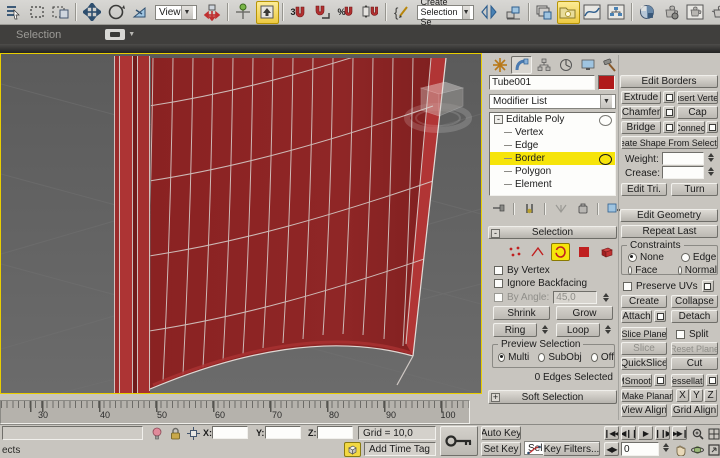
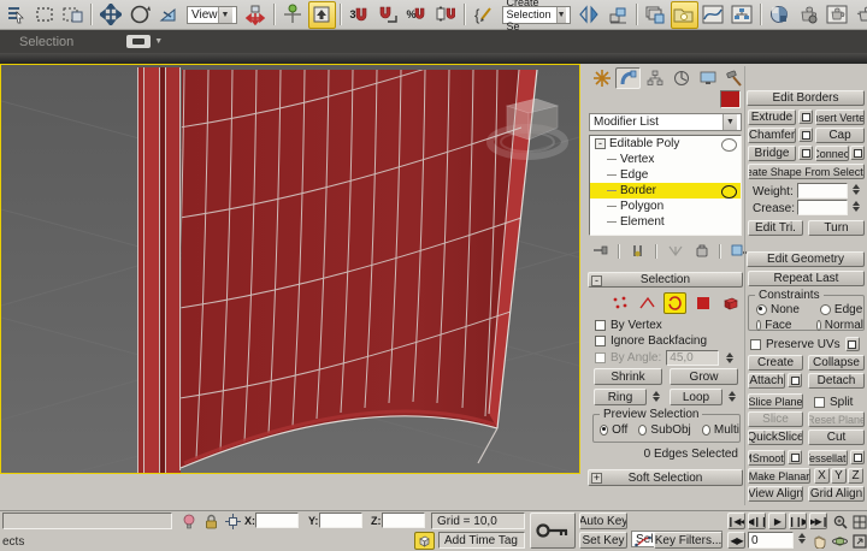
  View
  3
  %
  {
  Create Selection Se
  Selection
- 30
- 40
- 50
- 60
- 70
- 80
- 90
- 100
- Tube001
  Modifier List
  -
  Editable Poly
  Vertex
  Edge
  Border
  Polygon
  Element
  -
  Selection
  By Vertex
  Ignore Backfacing
  By Angle:
  45,0
  Shrink
  Grow
  Ring
  Loop
  Preview Selection
- Multi
+ Off
  SubObj
- Off
+ Multi
  0 Edges Selected
  +
  Soft Selection
  Edit Borders
  Extrude
  nsert Verte
  Chamfer
  Cap
  Bridge
  Connec
  eate Shape From Select
  Weight:
  Crease:
  Edit Tri.
  Turn
  Edit Geometry
  Repeat Last
  Constraints
  None
  Edge
  Face
  Normal
  Preserve UVs
  Create
  Collapse
  Attach
  Detach
  Slice Plane
  Split
  Slice
  Reset Plane
  QuickSlice
  Cut
  Smoot
  essellat
  Make Planar
  X
  Y
  Z
  View Align
  Grid Align
  X:
  Y:
  Z:
  Grid = 10,0
  ects
  Add Time Tag
  Auto Key
  Set Key
  Key Filters...
  ❙◀◀
  ◀❙❙
  ▶
  ❙❙▶
  ▶▶❙
  ❙◀▶
  0
